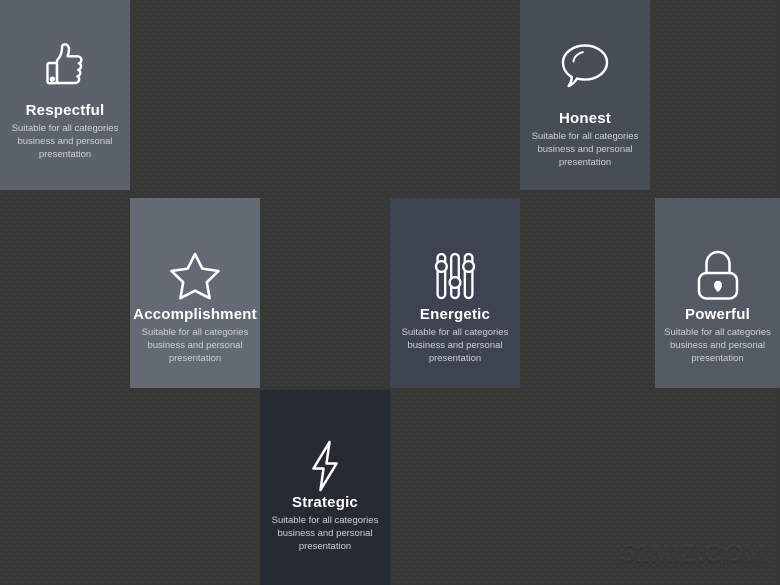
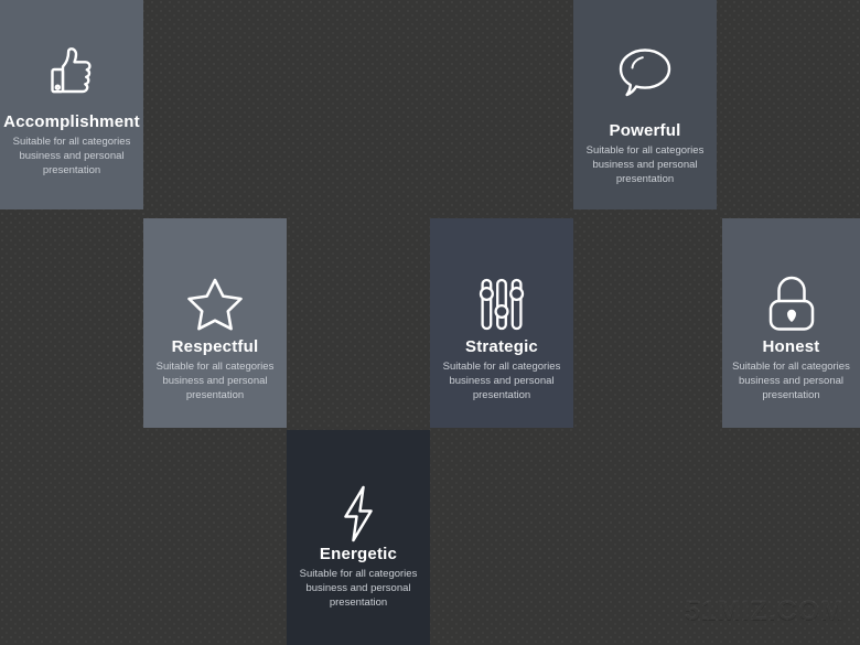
- Respectful
+ Accomplishment
  Suitable for all categories
  business and personal
  presentation
- Honest
+ Powerful
  Suitable for all categories
  business and personal
  presentation
- Accomplishment
+ Respectful
  Suitable for all categories
  business and personal
  presentation
- Energetic
+ Strategic
  Suitable for all categories
  business and personal
  presentation
- Powerful
+ Honest
  Suitable for all categories
  business and personal
  presentation
- Strategic
+ Energetic
  Suitable for all categories
  business and personal
  presentation
  51MIZ.COM
